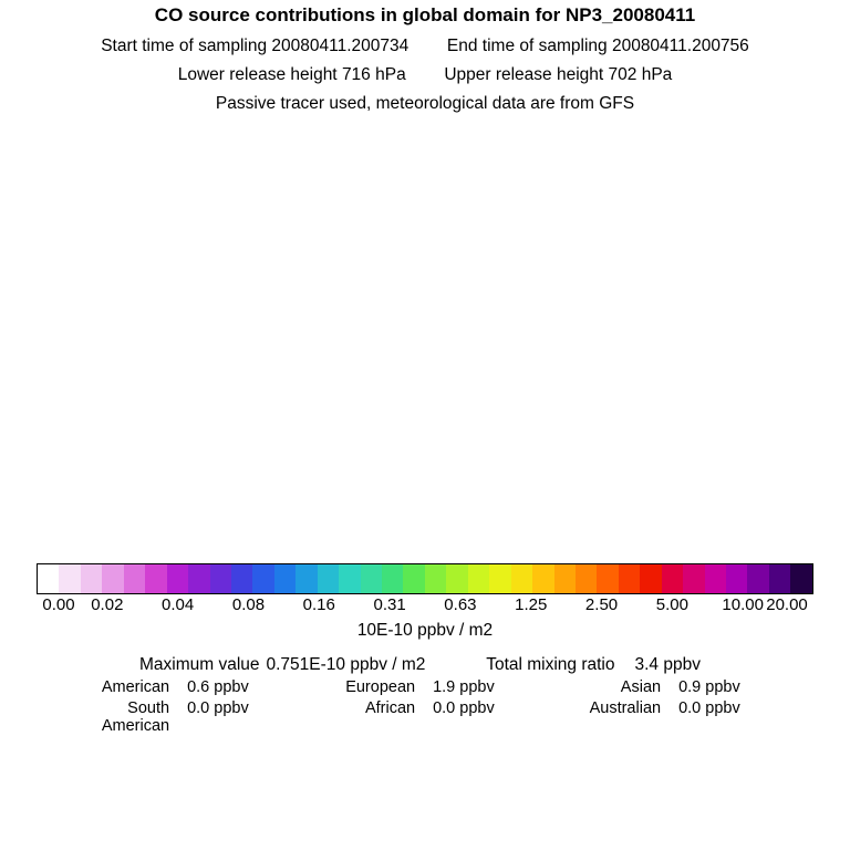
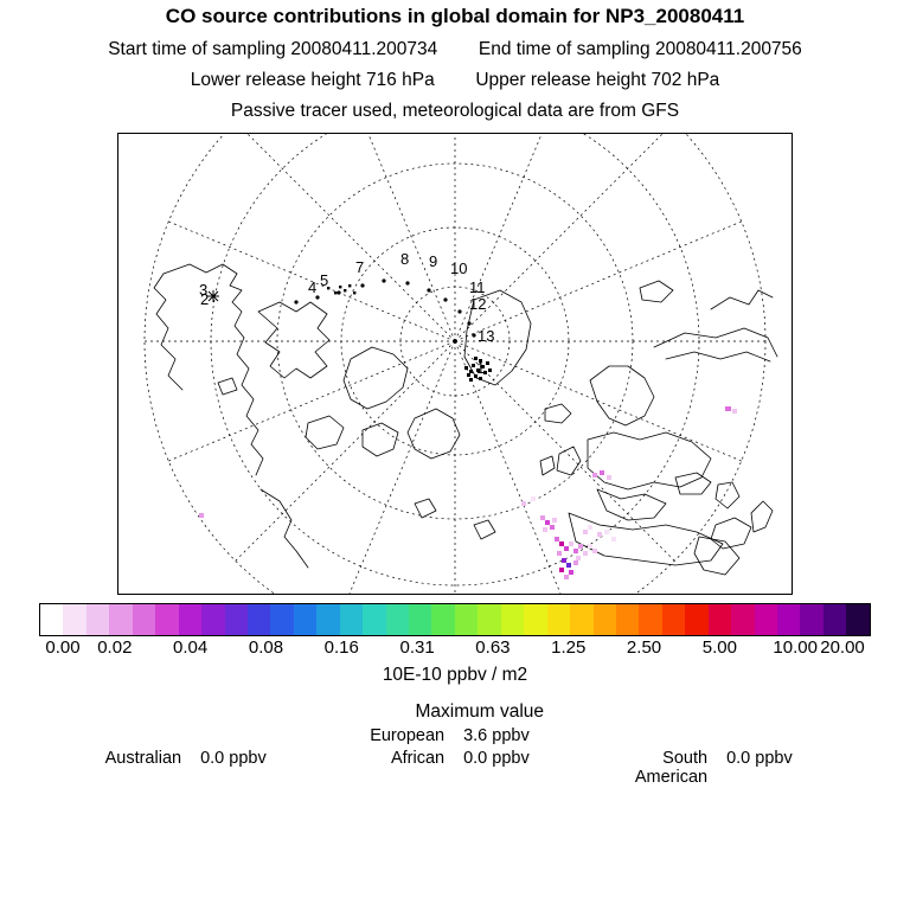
  CO source contributions in global domain for NP3_20080411
  Start time of sampling 20080411.200734 End time of sampling 20080411.200756
  Lower release height 716 hPa Upper release height 702 hPa
  Passive tracer used, meteorological data are from GFS
+ 7
+ 8
+ 9
+ 10
+ 11
+ 12
+ 13
+ 5
+ 4
+ 3
+ 2
+ 1
  0.00
  0.02
  0.04
  0.08
  0.16
  0.31
  0.63
  1.25
  2.50
  5.00
  10.00
  20.00
  10E-10 ppbv / m2
  Maximum value
- 0.751E-10 ppbv / m2
- Total mixing ratio
- 3.4 ppbv
- American
- 0.6 ppbv
  European
- 1.9 ppbv
+ 3.6 ppbv
- Asian
- 0.9 ppbv
- South American
+ Australian
  0.0 ppbv
  African
  0.0 ppbv
- Australian
+ South American
  0.0 ppbv
